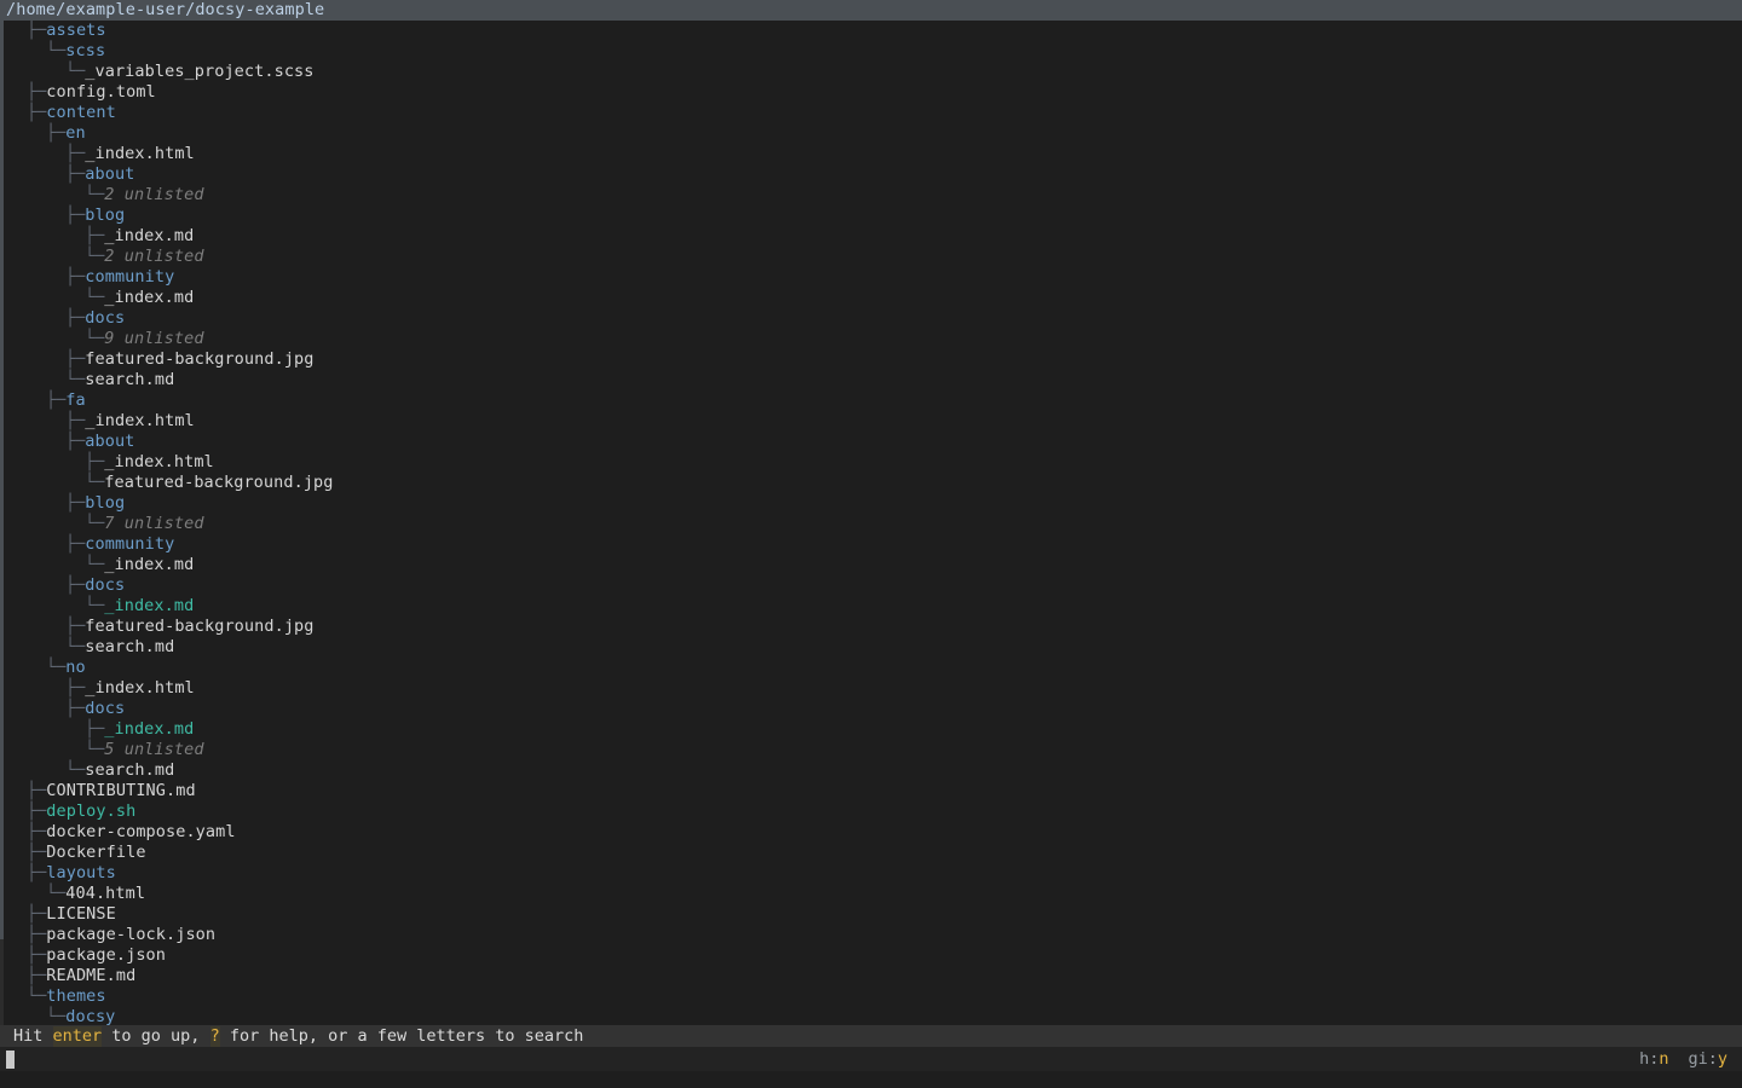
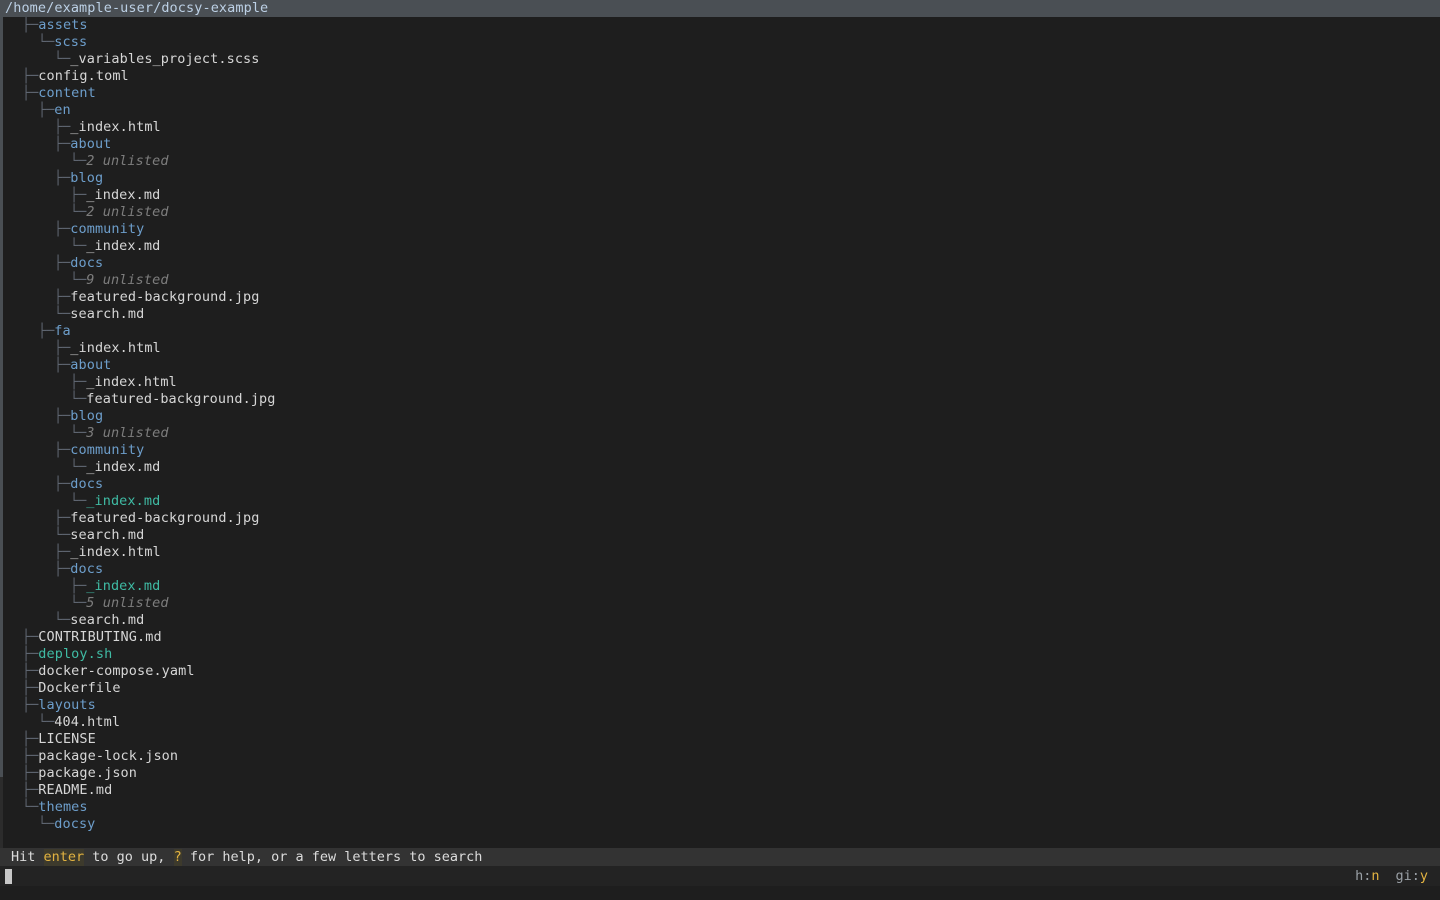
  /home/example-user/docsy-example
  ├─assets
  └─scss
  └─_variables_project.scss
  ├─config.toml
  ├─content
  ├─en
  ├─_index.html
  ├─about
  └─2 unlisted
  ├─blog
  ├─_index.md
  └─2 unlisted
  ├─community
  └─_index.md
  ├─docs
  └─9 unlisted
  ├─featured-background.jpg
  └─search.md
  ├─fa
  ├─_index.html
  ├─about
  ├─_index.html
  └─featured-background.jpg
  ├─blog
- └─7 unlisted
+ └─3 unlisted
  ├─community
  └─_index.md
  ├─docs
  └─_index.md
  ├─featured-background.jpg
  └─search.md
- └─no
  ├─_index.html
  ├─docs
  ├─_index.md
  └─5 unlisted
  └─search.md
  ├─CONTRIBUTING.md
  ├─deploy.sh
  ├─docker-compose.yaml
  ├─Dockerfile
  ├─layouts
  └─404.html
  ├─LICENSE
  ├─package-lock.json
  ├─package.json
  ├─README.md
  └─themes
  └─docsy
  Hit
  enter
  to go up,
  ?
  for help, or a few letters to search
  h:n
  gi:y
